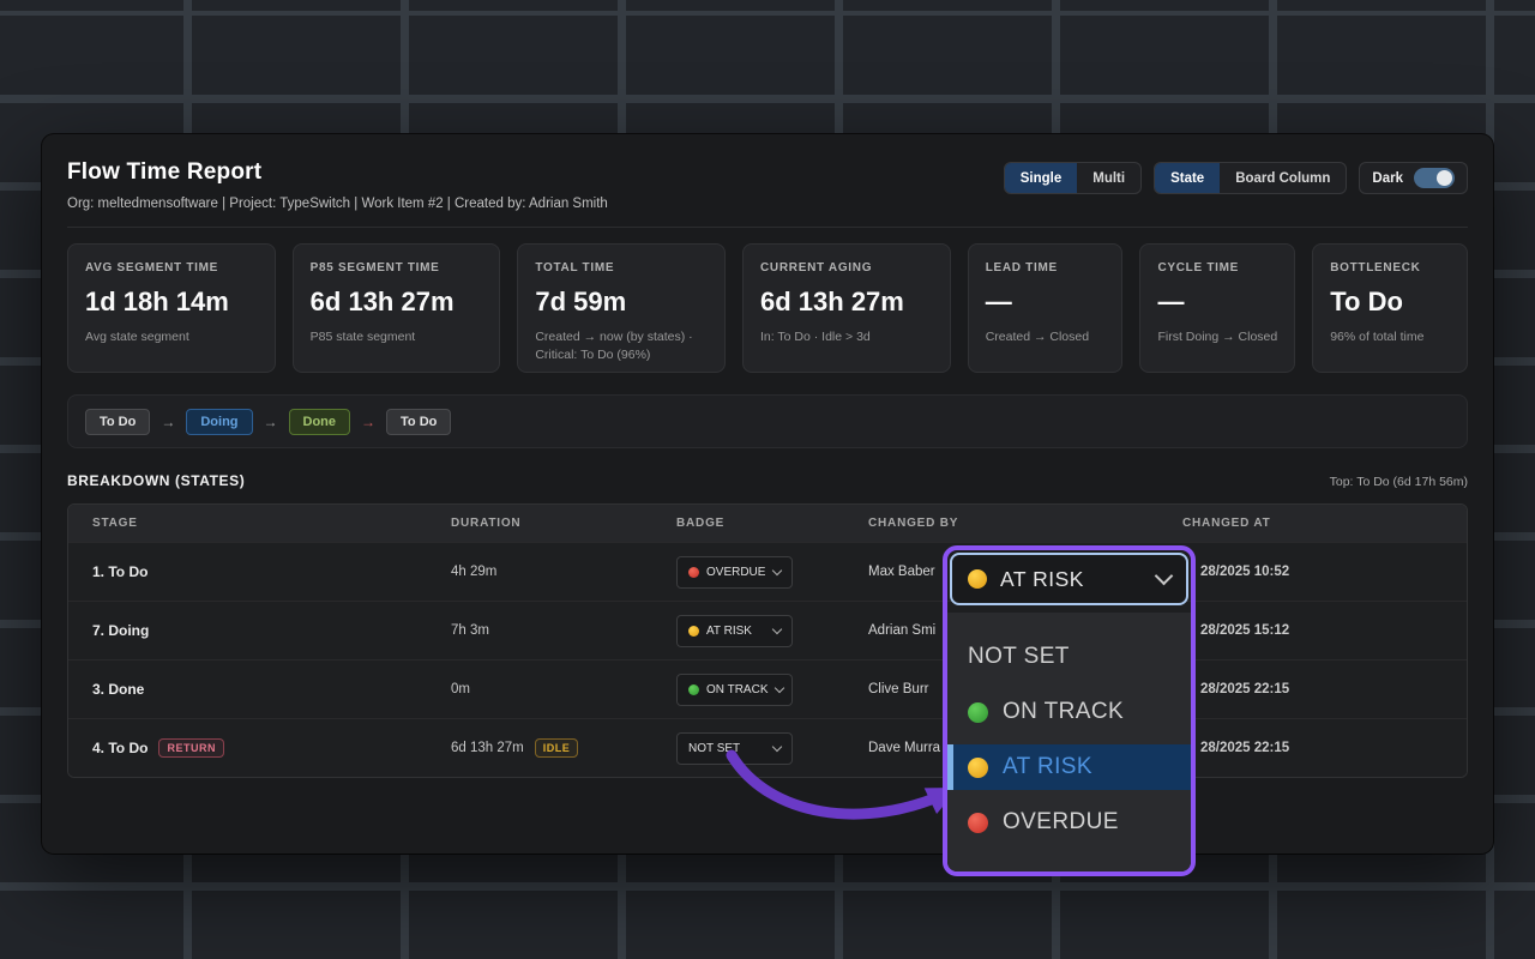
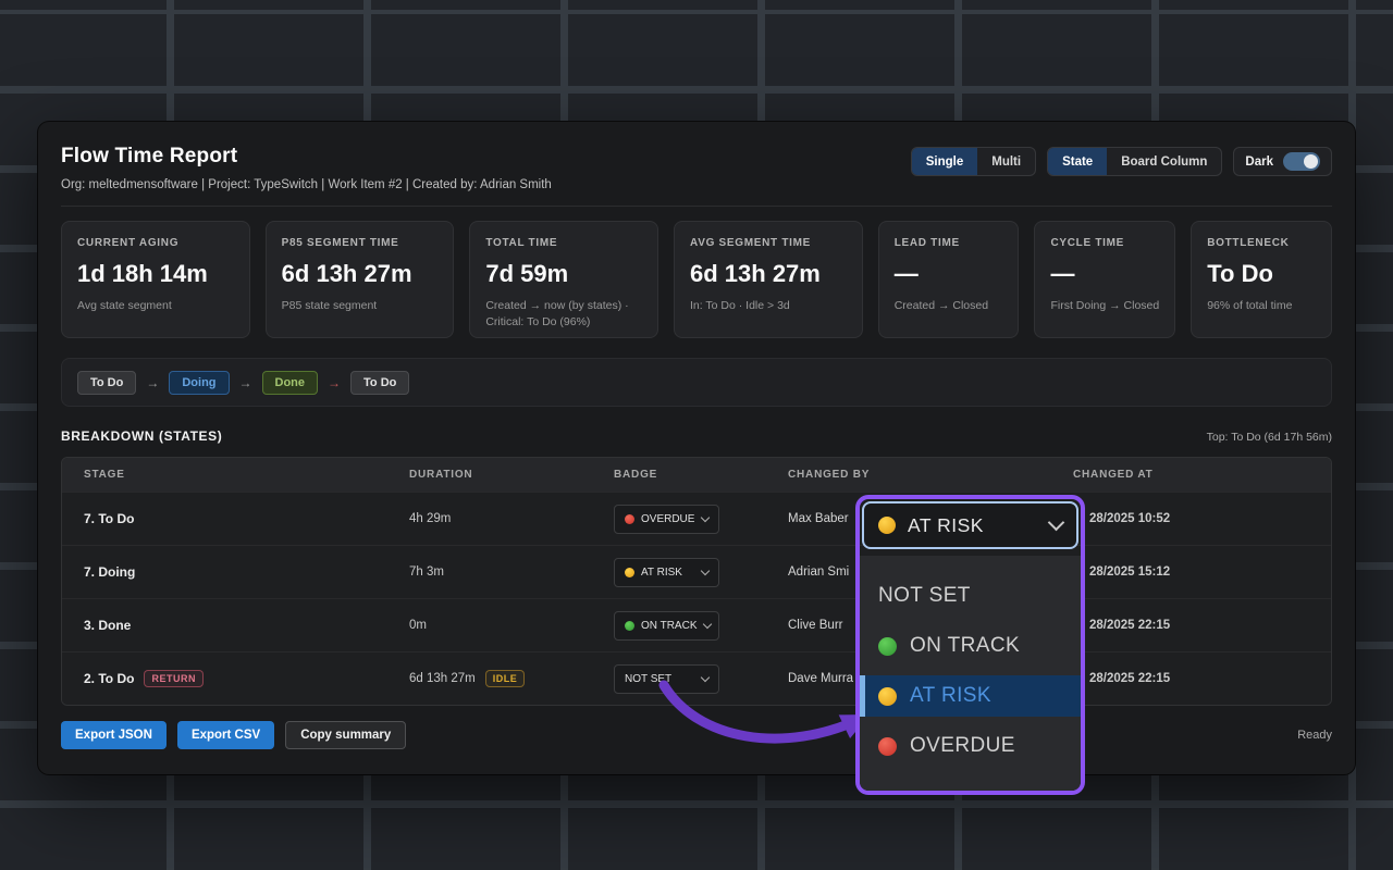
  Flow Time Report
  Org: meltedmensoftware | Project: TypeSwitch | Work Item #2 | Created by: Adrian Smith
  Single
  Multi
  State
  Board Column
  Dark
- AVG SEGMENT TIME
+ CURRENT AGING
  1d 18h 14m
  Avg state segment
  P85 SEGMENT TIME
  6d 13h 27m
  P85 state segment
  TOTAL TIME
  7d 59m
  Created → now (by states) · Critical: To Do (96%)
- CURRENT AGING
+ AVG SEGMENT TIME
  6d 13h 27m
  In: To Do · Idle > 3d
  LEAD TIME
  —
  Created → Closed
  CYCLE TIME
  —
  First Doing → Closed
  BOTTLENECK
  To Do
  96% of total time
  To Do
  →
  Doing
  →
  Done
  →
  To Do
  BREAKDOWN (STATES)
  Top: To Do (6d 17h 56m)
  STAGE
  DURATION
  BADGE
  CHANGED BY
  CHANGED AT
- 1. To Do
+ 7. To Do
  4h 29m
  OVERDUE
  Max Baber
  28/2025 10:52
  7. Doing
  7h 3m
  AT RISK
  Adrian Smi
  28/2025 15:12
  3. Done
  0m
  ON TRACK
  Clive Burr
  28/2025 22:15
- 4. To Do
+ 2. To Do
  RETURN
  6d 13h 27m
  IDLE
  NOT SET
  Dave Murra
  28/2025 22:15
+ Export JSON
+ Export CSV
+ Copy summary
+ Ready
  AT RISK
  NOT SET
  ON TRACK
  AT RISK
  OVERDUE
